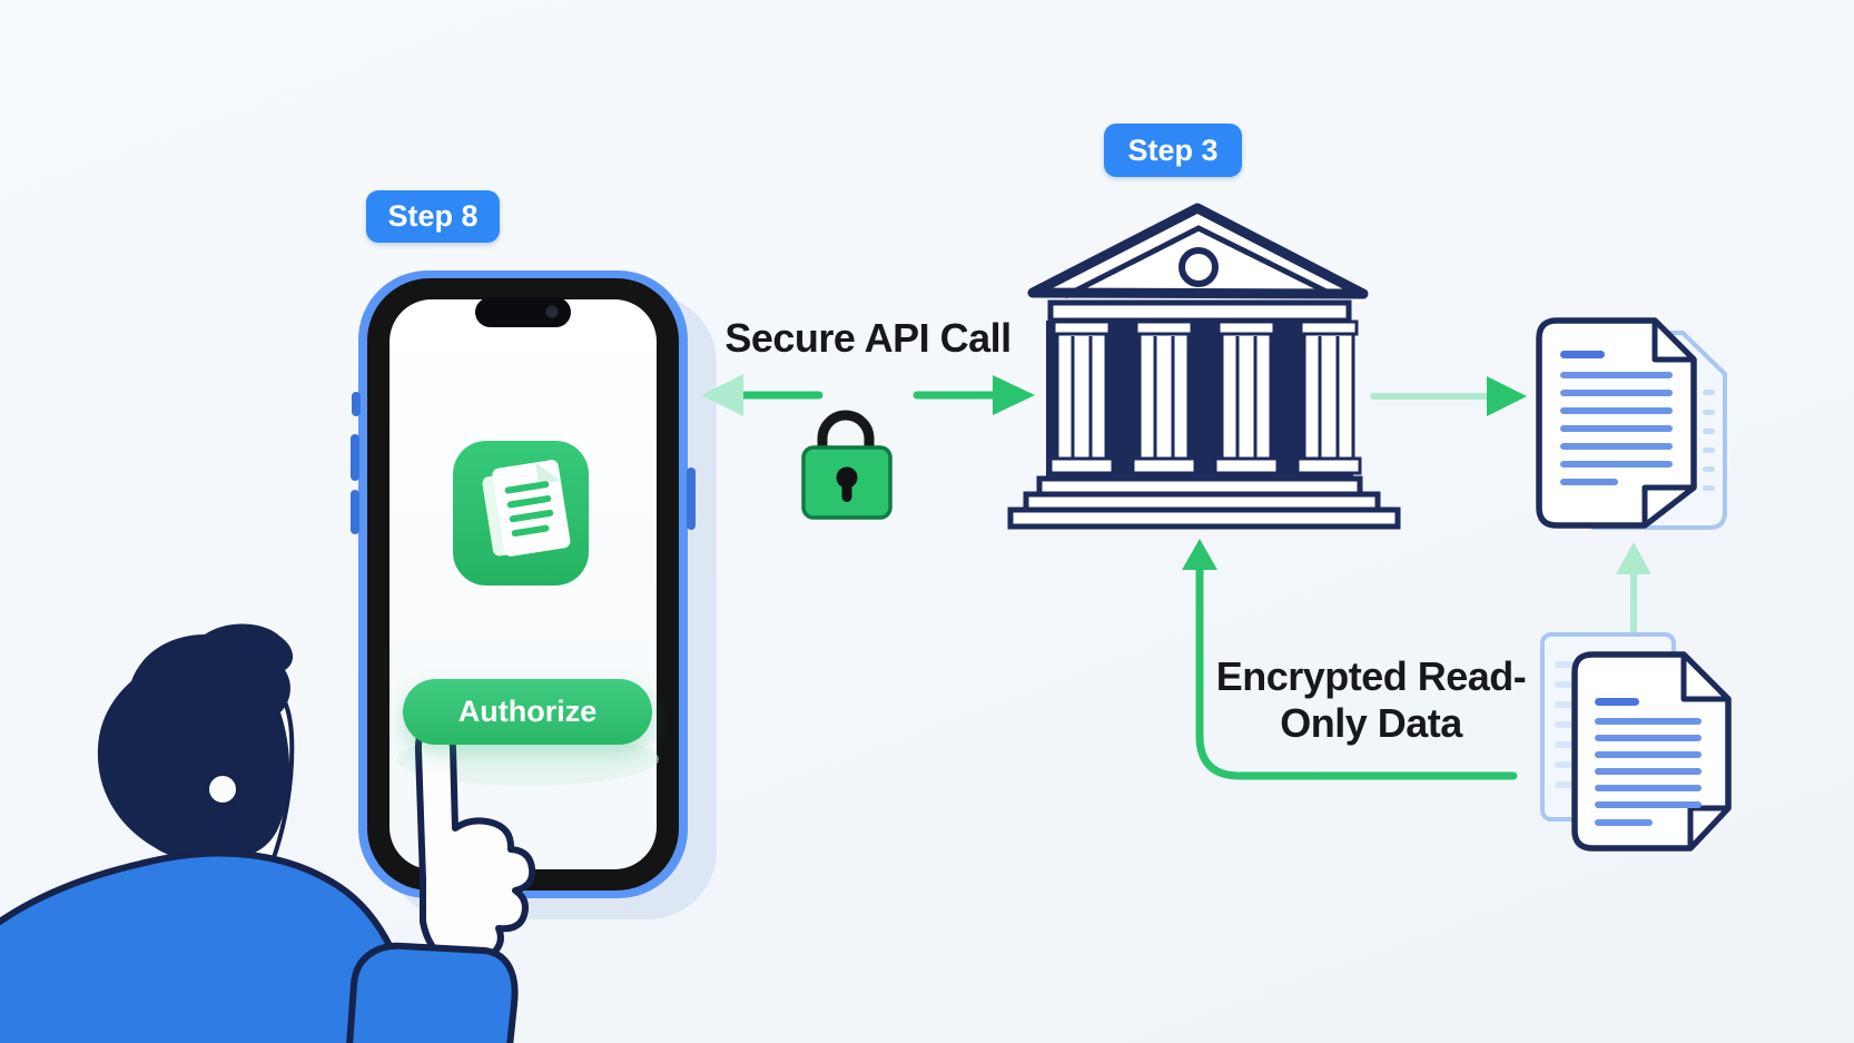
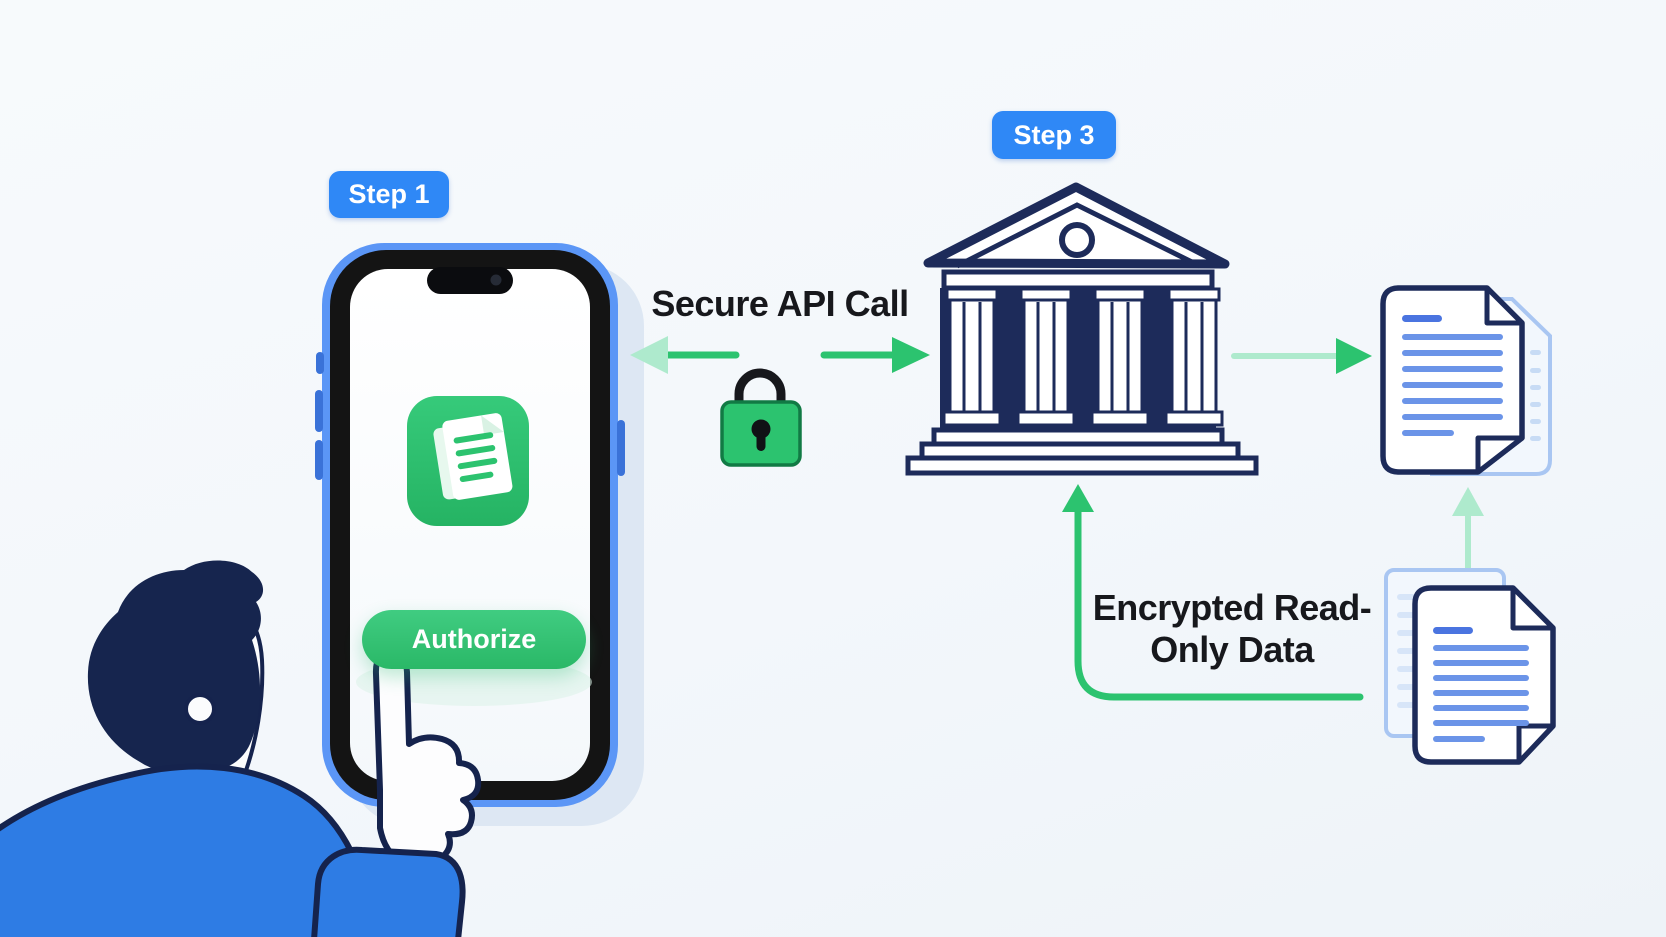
- Step 8
+ Step 1
  Step 3
  Secure API Call
  Encrypted Read-Only Data
  Authorize
